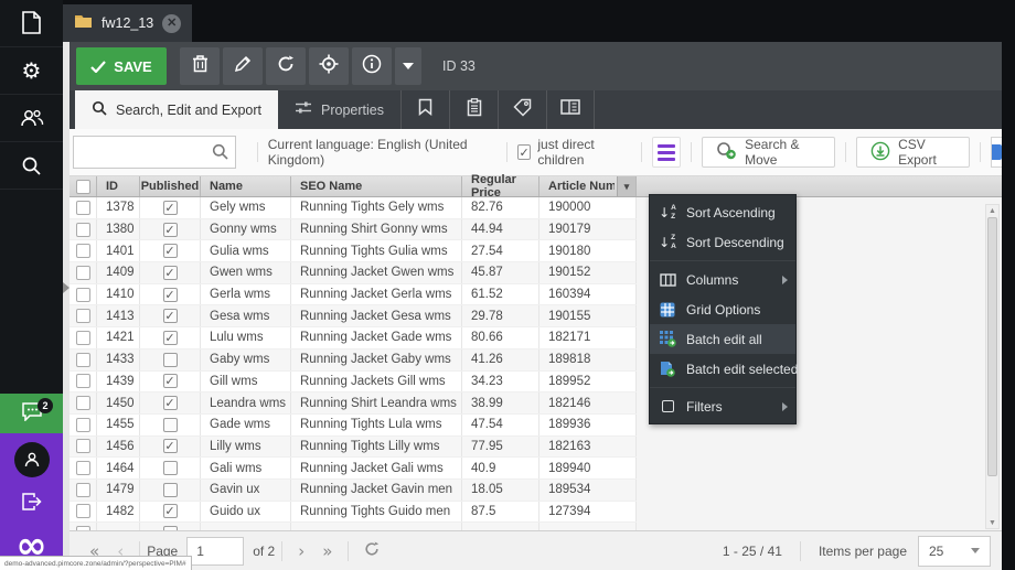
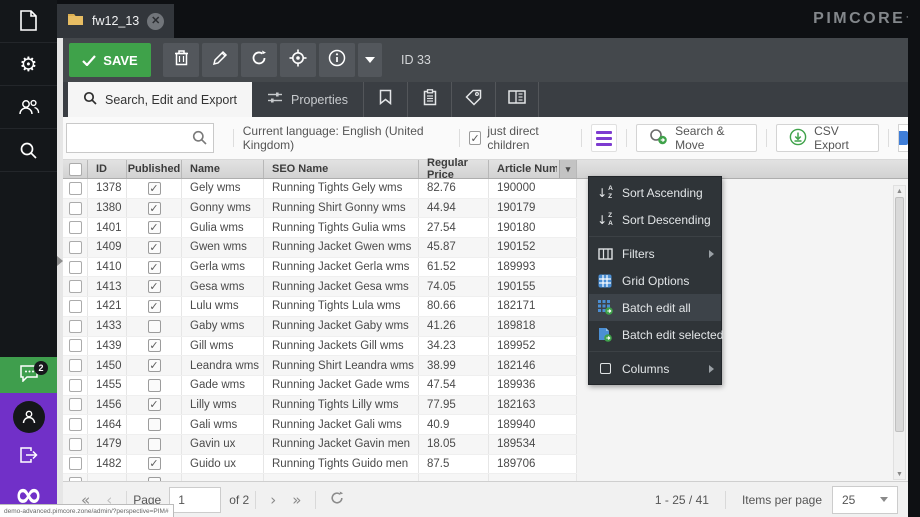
  ⚙
  2
  ∞
  fw12_13
  ✕
+ PIMCORE
  SAVE
  ID 33
  Search, Edit and Export
  Properties
  Current language: English (United Kingdom)
  ✓
  just direct children
  Search & Move
  CSV Export
  ID
  Published
  Name
  SEO Name
  Regular Price
  Article Num
  ▾
  1378
  Gely wms
  Running Tights Gely wms
  82.76
  190000
  1380
  Gonny wms
  Running Shirt Gonny wms
  44.94
  190179
  1401
  Gulia wms
  Running Tights Gulia wms
  27.54
  190180
  1409
  Gwen wms
  Running Jacket Gwen wms
  45.87
  190152
  1410
  Gerla wms
  Running Jacket Gerla wms
  61.52
- 160394
+ 189993
  1413
  Gesa wms
  Running Jacket Gesa wms
- 29.78
+ 74.05
  190155
  1421
  Lulu wms
- Running Jacket Gade wms
+ Running Tights Lula wms
  80.66
  182171
  1433
  Gaby wms
  Running Jacket Gaby wms
  41.26
  189818
  1439
  Gill wms
  Running Jackets Gill wms
  34.23
  189952
  1450
  Leandra wms
  Running Shirt Leandra wms
  38.99
  182146
  1455
  Gade wms
- Running Tights Lula wms
+ Running Jacket Gade wms
  47.54
  189936
  1456
  Lilly wms
  Running Tights Lilly wms
  77.95
  182163
  1464
  Gali wms
  Running Jacket Gali wms
  40.9
  189940
  1479
  Gavin ux
  Running Jacket Gavin men
  18.05
  189534
  1482
  Guido ux
  Running Tights Guido men
  87.5
- 127394
+ 189706
  «
  ‹
  Page
  1
  of 2
  ›
  »
  1 - 25 / 41
  Items per page
  25
  ↓
  Sort Ascending
  ↓
  Sort Descending
- Columns
+ Filters
  Grid Options
  Batch edit all
  Batch edit selected
- Filters
+ Columns
